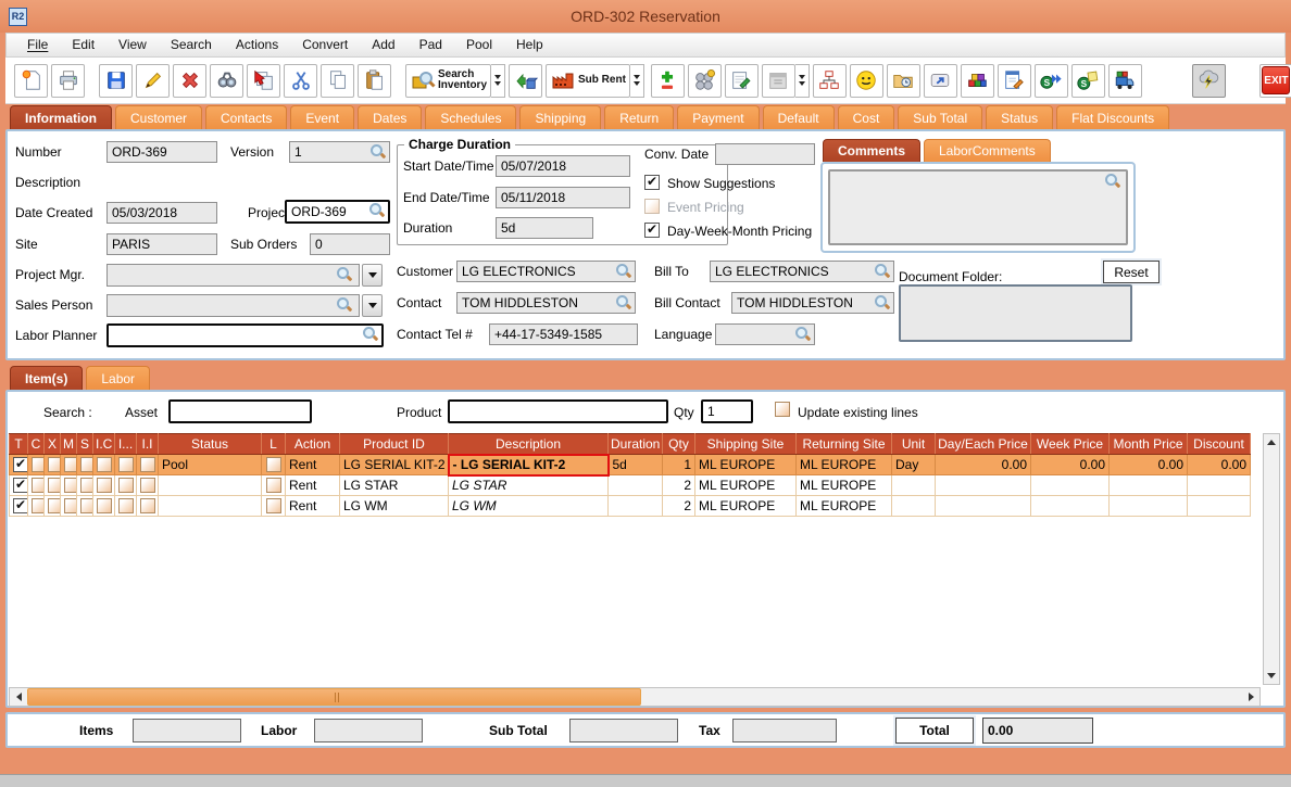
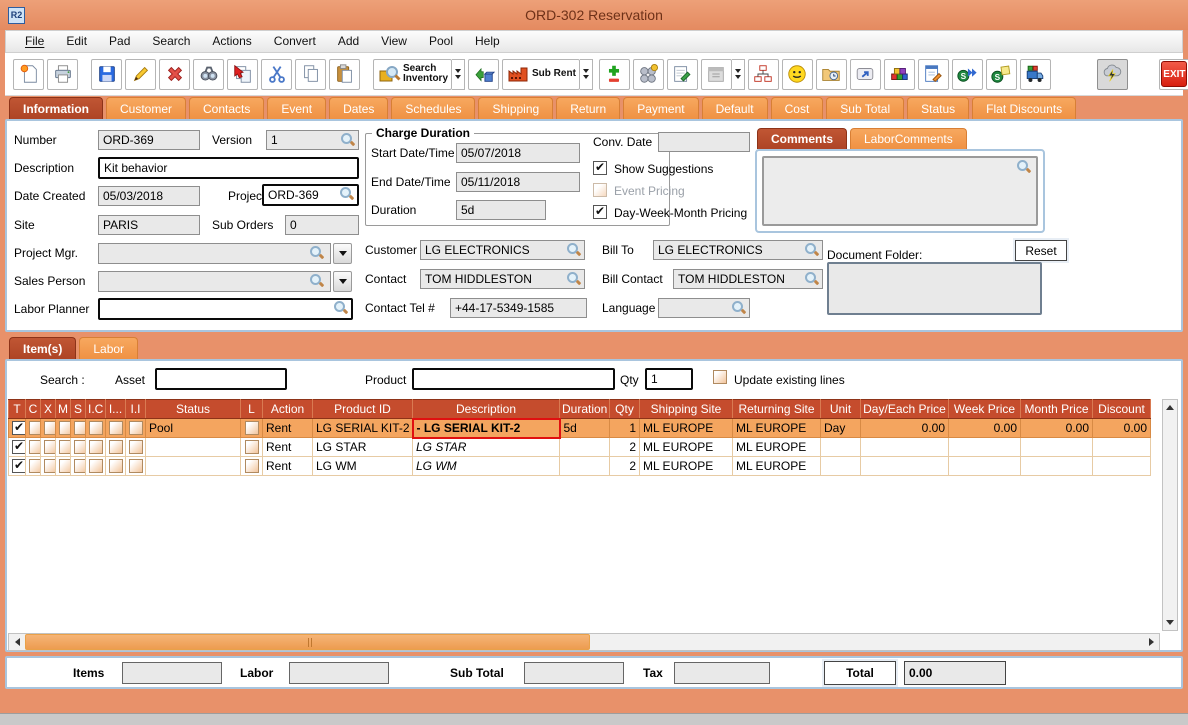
  R2
  ORD-302 Reservation
  File
  Edit
- View
+ Pad
  Search
  Actions
  Convert
  Add
- Pad
+ View
  Pool
  Help
  Search
  Inventory
  Sub Rent
  S
  S
  EXIT
  Information
  Customer
  Contacts
  Event
  Dates
  Schedules
  Shipping
  Return
  Payment
  Default
  Cost
  Sub Total
  Status
  Flat Discounts
  Number
  ORD-369
  Version
  1
  Description
+ Kit behavior
  Date Created
  05/03/2018
  Projec
  ORD-369
  Site
  PARIS
  Sub Orders
  0
  Project Mgr.
  Sales Person
  Labor Planner
  Charge Duration
  Start Date/Time
  05/07/2018
  End Date/Time
  05/11/2018
  Duration
  5d
  Conv. Date
  Show Suggestions
  Event Pricing
  Day-Week-Month Pricing
  Comments
  LaborComments
  Customer
  LG ELECTRONICS
  Bill To
  LG ELECTRONICS
  Contact
  TOM HIDDLESTON
  Bill Contact
  TOM HIDDLESTON
  Contact Tel #
  +44-17-5349-1585
  Language
  Document Folder:
  Reset
  Item(s)
  Labor
  Search :
  Asset
  Product
  Qty
  1
  Update existing lines
  T	C	X	M	S	I.C	I...	I.I	Status	L	Action	Product ID	Description	Duration	Qty	Shipping Site	Returning Site	Unit	Day/Each Price	Week Price	Month Price	Discount
  								Pool		Rent	LG SERIAL KIT-2	- LG SERIAL KIT-2	5d	1	ML EUROPE	ML EUROPE	Day	0.00	0.00	0.00	0.00
  										Rent	LG STAR	LG STAR		2	ML EUROPE	ML EUROPE
  										Rent	LG WM	LG WM		2	ML EUROPE	ML EUROPE
  Items
  Labor
  Sub Total
  Tax
  Total
  0.00
